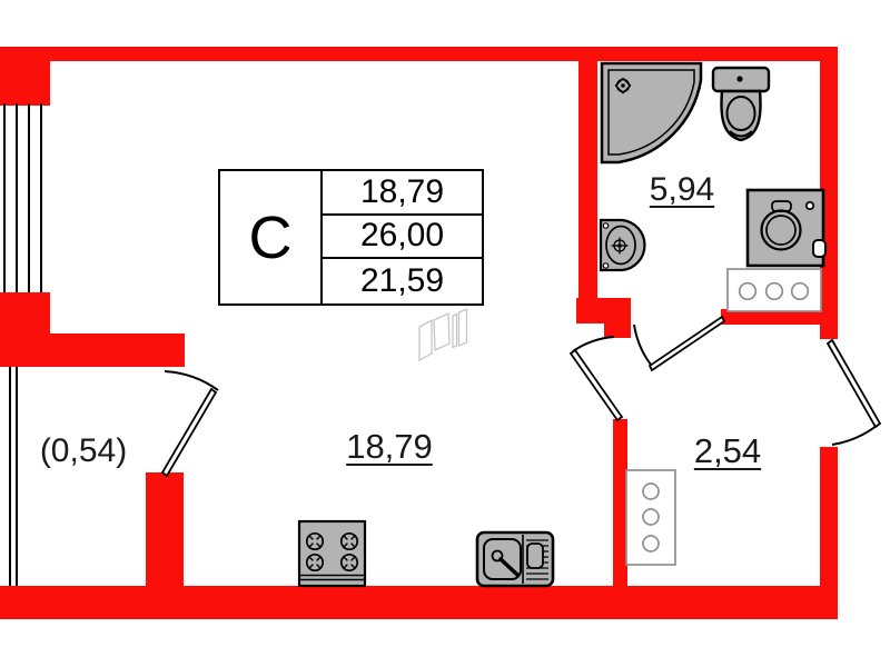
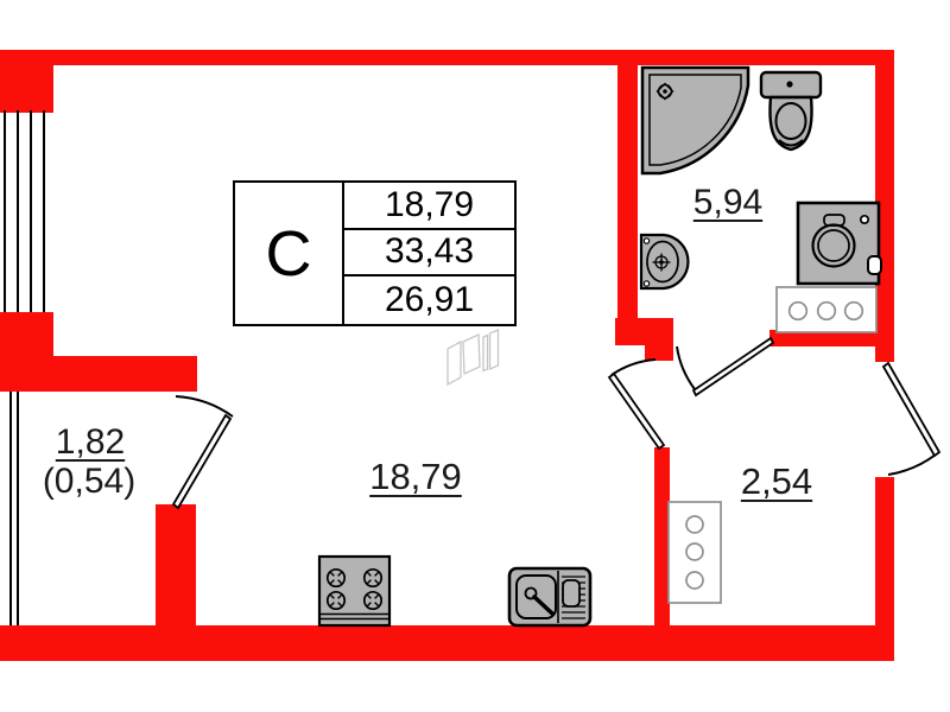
  С
  18,79
- 26,00
+ 33,43
- 21,59
+ 26,91
  5,94
  18,79
  2,54
+ 1,82
  (0,54)
